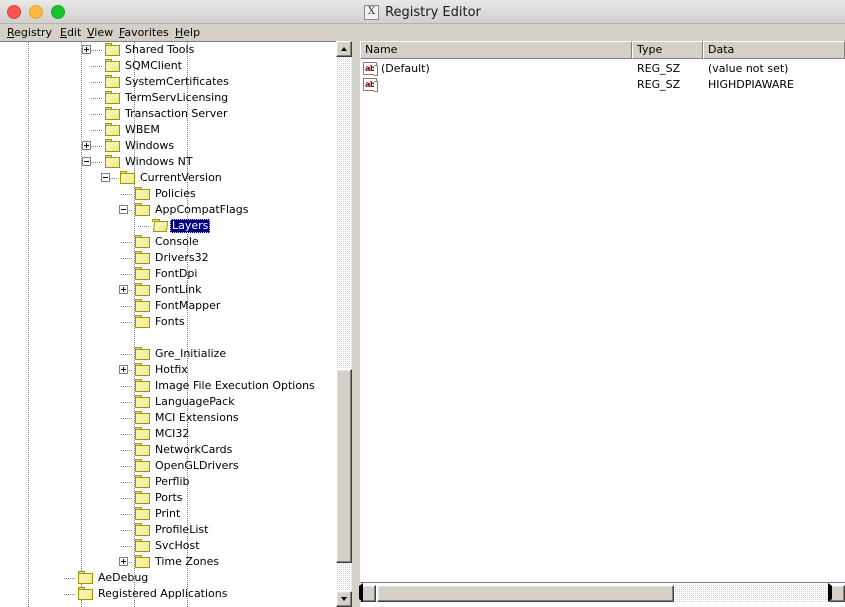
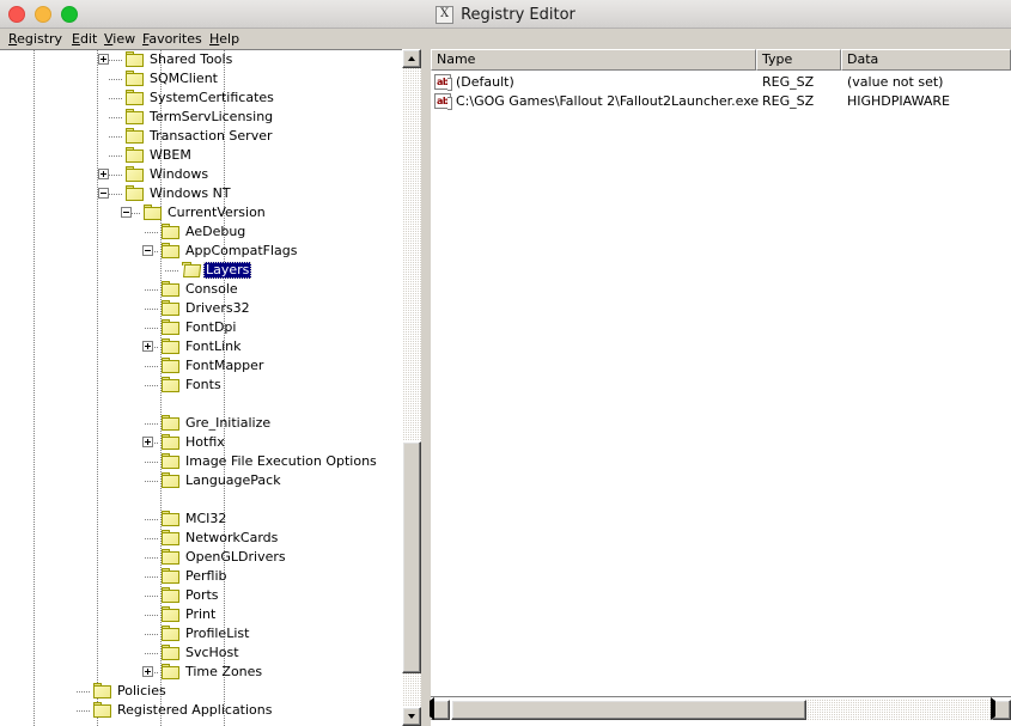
  X
  Registry Editor
  Registry
  Edit
  View
  Favorites
  Help
  Shared Tools
  SQMClient
  SystemCertificates
  TermServLicensing
  Transaction Server
  WBEM
  Windows
  Windows NT
  CurrentVersion
- Policies
+ AeDebug
  AppCompatFlags
  Layers
  Console
  Drivers32
  FontDpi
  FontLink
  FontMapper
  Fonts
  Gre_Initialize
  Hotfix
  Image File Execution Options
  LanguagePack
- MCI Extensions
  MCI32
  NetworkCards
  OpenGLDrivers
  Perflib
  Ports
  Print
  ProfileList
  SvcHost
  Time Zones
- AeDebug
+ Policies
  Registered Applications
  Name
  Type
  Data
  ab
  (Default)
  REG_SZ
  (value not set)
  ab
+ C:\GOG Games\Fallout 2\Fallout2Launcher.exe
  REG_SZ
  HIGHDPIAWARE
